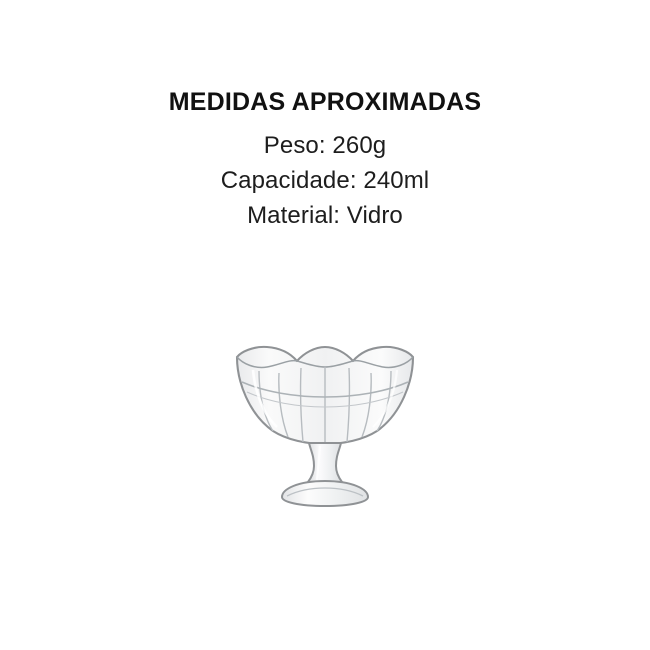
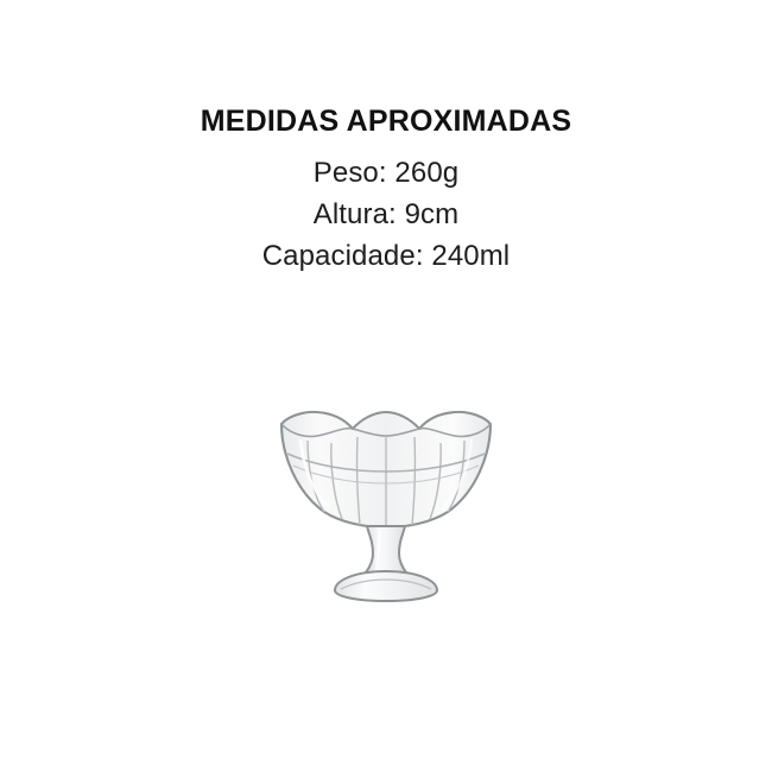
  MEDIDAS APROXIMADAS
  Peso: 260g
+ Altura: 9cm
  Capacidade: 240ml
- Material: Vidro
